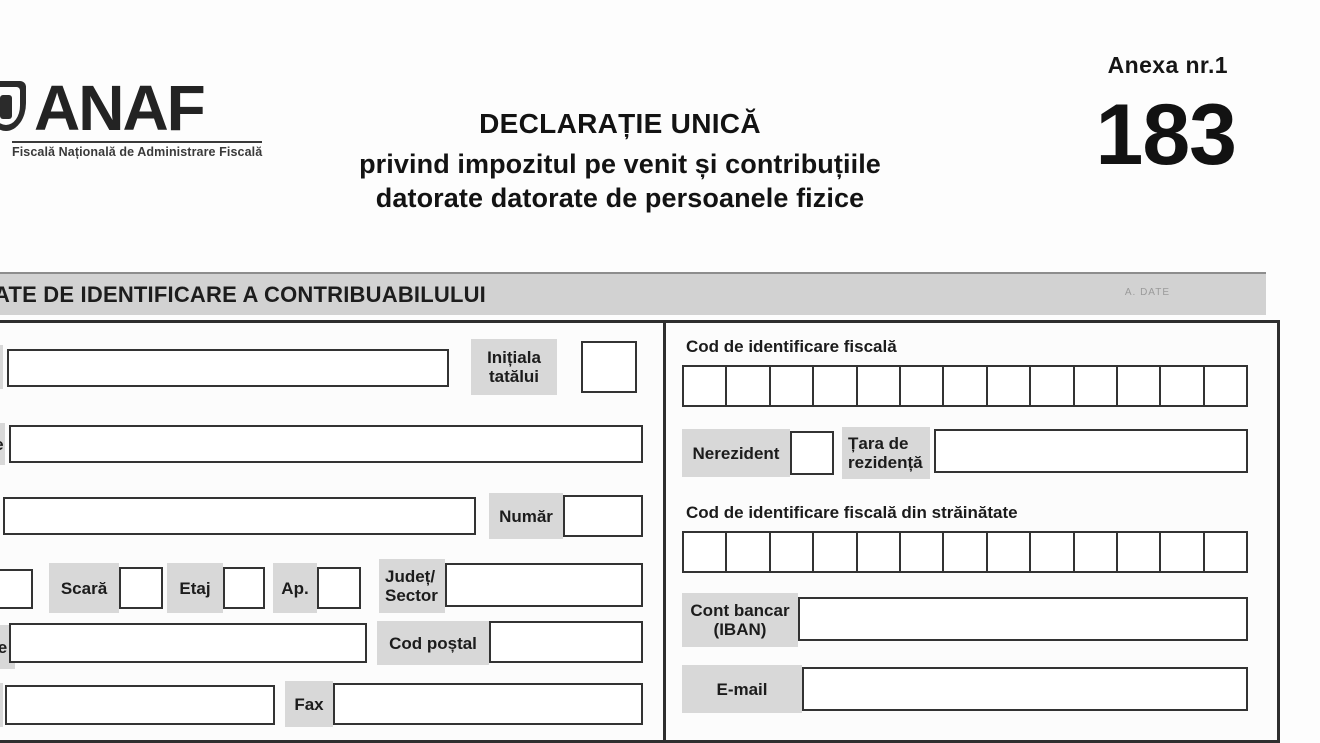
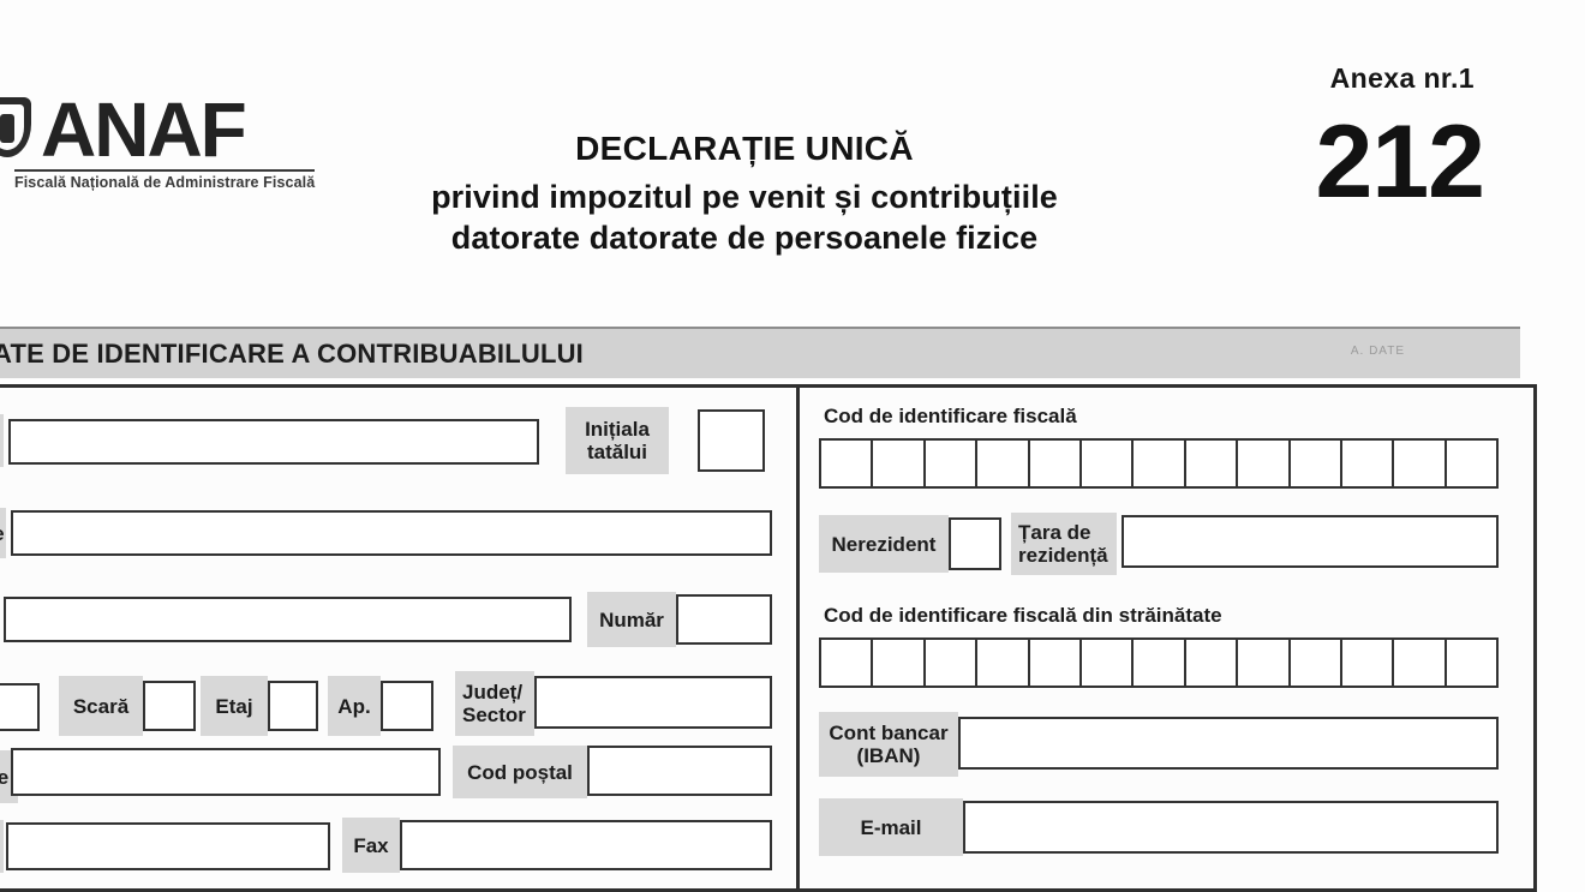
  Anexa nr.1
- 183
+ 212
  ANAF
  Fiscală Națională de Administrare Fiscală
  DECLARAȚIE UNICĂ
  privind impozitul pe venit și contribuțiile
  datorate datorate de persoanele fizice
  ATE DE IDENTIFICARE A CONTRIBUABILULUI
  A. DATE
  Inițiala
  tatălui
  Număr
  Scară
  Etaj
  Ap.
  Județ/
  Sector
  Cod poștal
  Fax
  Cod de identificare fiscală
  Nerezident
  Țara de
  rezidență
  Cod de identificare fiscală din străinătate
  Cont bancar
  (IBAN)
  E-mail
